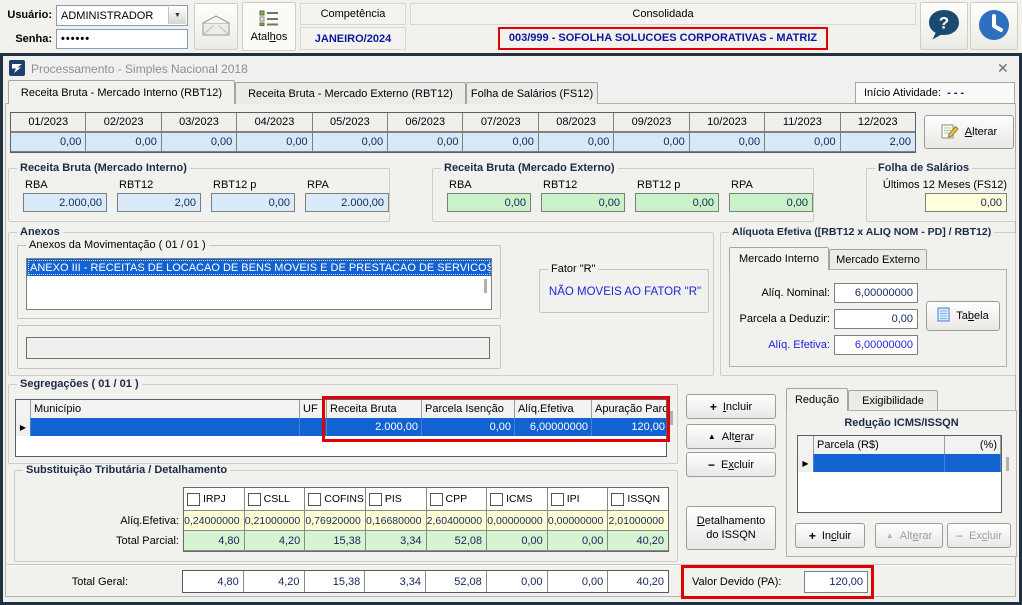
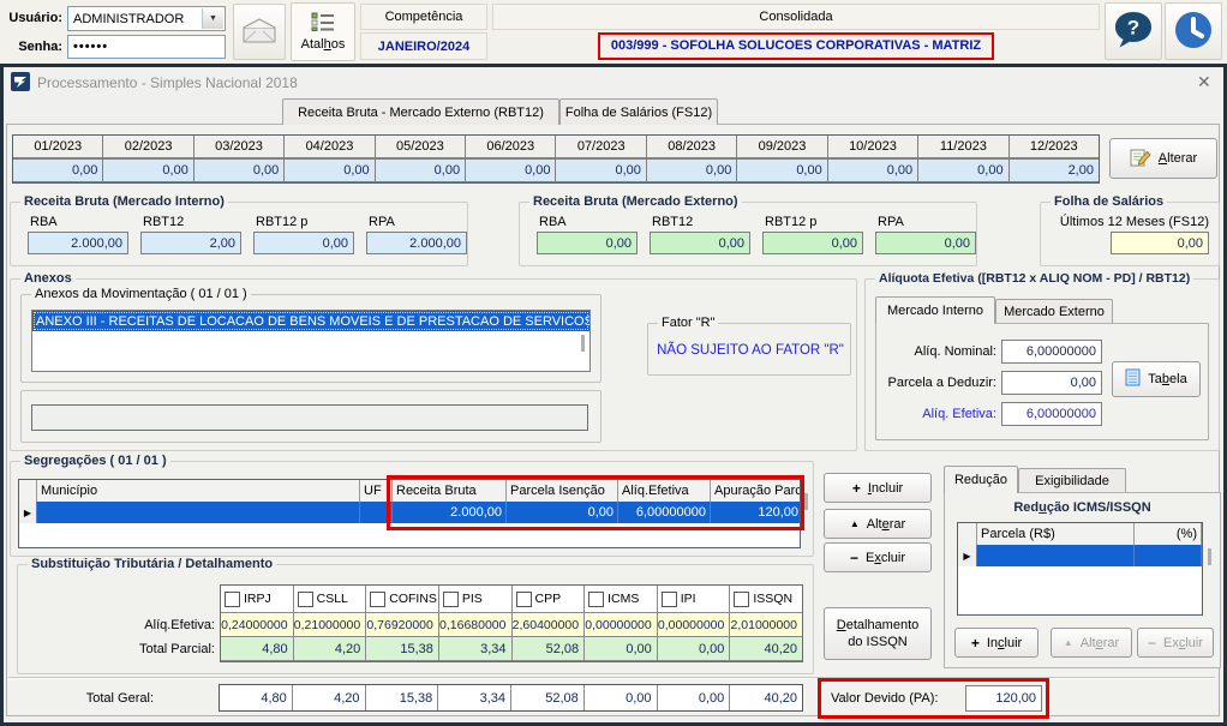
  Usuário:
  ADMINISTRADOR
  Senha:
  ••••••
  Atalhos
  Competência
  JANEIRO/2024
  Consolidada
  003/999 - SOFOLHA SOLUCOES CORPORATIVAS - MATRIZ
  ?
  Processamento - Simples Nacional 2018
  ✕
- Receita Bruta - Mercado Interno (RBT12)
  Receita Bruta - Mercado Externo (RBT12)
  Folha de Salários (FS12)
- Início Atividade:
- - - -
  01/2023
  02/2023
  03/2023
  04/2023
  05/2023
  06/2023
  07/2023
  08/2023
  09/2023
  10/2023
  11/2023
  12/2023
  0,00
  0,00
  0,00
  0,00
  0,00
  0,00
  0,00
  0,00
  0,00
  0,00
  0,00
  2,00
  Alterar
  Receita Bruta (Mercado Interno)
  RBA
  RBT12
  RBT12 p
  RPA
  2.000,00
  2,00
  0,00
  2.000,00
  Receita Bruta (Mercado Externo)
  RBA
  RBT12
  RBT12 p
  RPA
  0,00
  0,00
  0,00
  0,00
  Folha de Salários
  Últimos 12 Meses (FS12)
  0,00
  Anexos
  Anexos da Movimentação ( 01 / 01 )
  ANEXO III - RECEITAS DE LOCACAO DE BENS MOVEIS E DE PRESTACAO DE SERVICOS
  Fator "R"
- NÃO MOVEIS AO FATOR "R"
+ NÃO SUJEITO AO FATOR "R"
  Alíquota Efetiva ([RBT12 x ALIQ NOM - PD] / RBT12)
  Mercado Interno
  Mercado Externo
  Alíq. Nominal:
  6,00000000
  Parcela a Deduzir:
  0,00
  Tabela
  Alíq. Efetiva:
  6,00000000
  Segregações ( 01 / 01 )
  Município
  UF
  Receita Bruta
  Parcela Isenção
  Alíq.Efetiva
  Apuração Parc
  ▶
  2.000,00
  0,00
  6,00000000
  120,00
  +
  Incluir
  ▲
  Alterar
  −
  Excluir
  Redução
  Exigibilidade
  Redução ICMS/ISSQN
  Parcela (R$)
  (%)
  ▶
  +
  Incluir
  ▲
  Alterar
  −
  Excluir
  Substituição Tributária / Detalhamento
  Alíq.Efetiva:
  Total Parcial:
  IRPJ
  CSLL
  COFINS
  PIS
  CPP
  ICMS
  IPI
  ISSQN
  0,24000000
  0,21000000
  0,76920000
  0,16680000
  2,60400000
  0,00000000
  0,00000000
  2,01000000
  4,80
  4,20
  15,38
  3,34
  52,08
  0,00
  0,00
  40,20
  Detalhamento
  do ISSQN
  Total Geral:
  4,80
  4,20
  15,38
  3,34
  52,08
  0,00
  0,00
  40,20
  Valor Devido (PA):
  120,00
